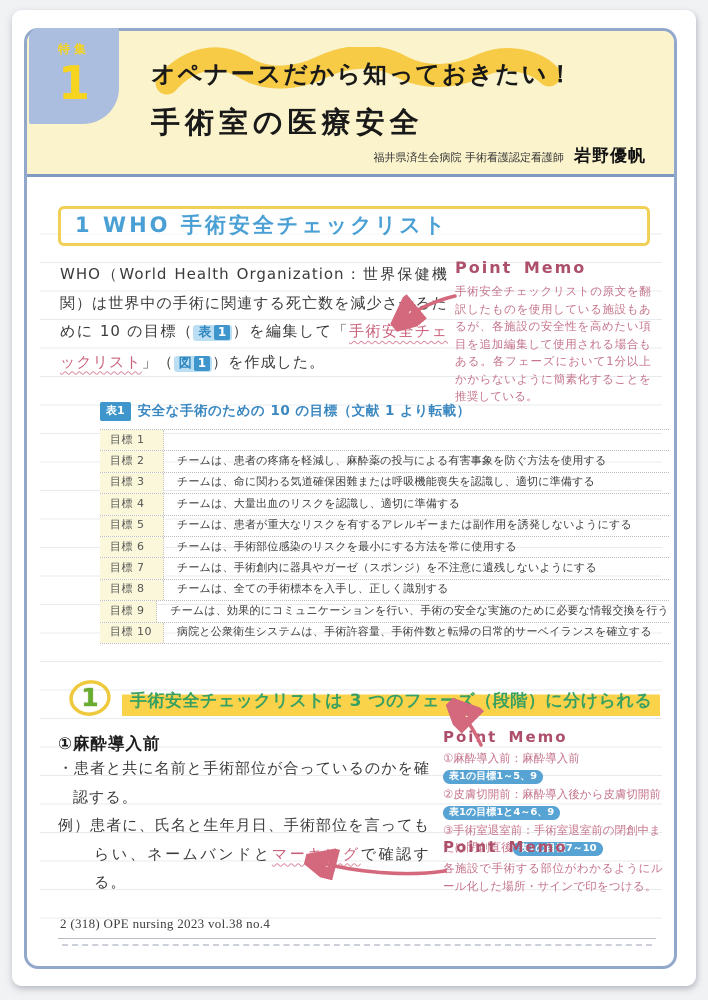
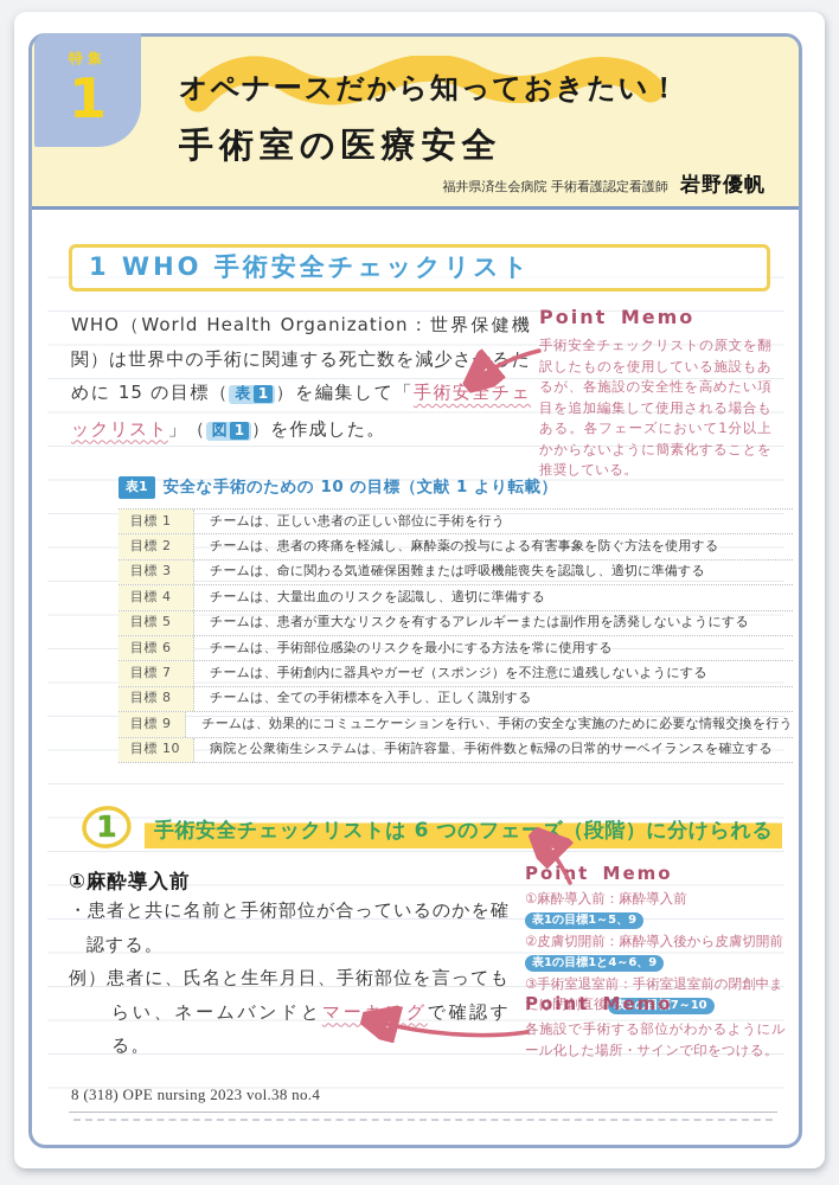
  オペナースだから知っておきたい！
  手術室の医療安全
  福井県済生会病院 手術看護認定看護師 岩野優帆
  特集
  1
  1 WHO 手術安全チェックリスト
- WHO（World Health Organization：世界保健機関）は世界中の手術に関連する死亡数を減少させるために 10 の目標（ 表 1 ）を編集して「手術安全チェックリスト」（ 図 1 ）を作成した。
+ WHO（World Health Organization：世界保健機関）は世界中の手術に関連する死亡数を減少させるために 15 の目標（ 表 1 ）を編集して「手術安全チェックリスト」（ 図 1 ）を作成した。
  Point Memo
  手術安全チェックリストの原文を翻訳したものを使用している施設もあるが、各施設の安全性を高めたい項目を追加編集して使用される場合もある。各フェーズにおいて1分以上かからないように簡素化することを推奨している。
  表1
  安全な手術のための 10 の目標（文献 1 より転載）
  目標 1
+ チームは、正しい患者の正しい部位に手術を行う
  目標 2
  チームは、患者の疼痛を軽減し、麻酔薬の投与による有害事象を防ぐ方法を使用する
  目標 3
  チームは、命に関わる気道確保困難または呼吸機能喪失を認識し、適切に準備する
  目標 4
  チームは、大量出血のリスクを認識し、適切に準備する
  目標 5
  チームは、患者が重大なリスクを有するアレルギーまたは副作用を誘発しないようにする
  目標 6
  チームは、手術部位感染のリスクを最小にする方法を常に使用する
  目標 7
  チームは、手術創内に器具やガーゼ（スポンジ）を不注意に遺残しないようにする
  目標 8
  チームは、全ての手術標本を入手し、正しく識別する
  目標 9
  チームは、効果的にコミュニケーションを行い、手術の安全な実施のために必要な情報交換を行う
  目標 10
  病院と公衆衛生システムは、手術許容量、手術件数と転帰の日常的サーベイランスを確立する
  1
- 手術安全チェックリストは 3 つのフェーズ（段階）に分けられる
+ 手術安全チェックリストは 6 つのフェーズ（段階）に分けられる
  ①麻酔導入前
  ・患者と共に名前と手術部位が合っているのかを確認する。
  例）患者に、氏名と生年月日、手術部位を言ってもらい、ネームバンドとマーキングで確認する。
  Point Memo
  ①麻酔導入前：麻酔導入前表1の目標1～5、9
  ②皮膚切開前：麻酔導入後から皮膚切開前表1の目標1と4～6、9
  ③手術室退室前：手術室退室前の閉創中または閉創直後 表1の目標7～10
  Point Memo
  各施設で手術する部位がわかるようにルール化した場所・サインで印をつける。
- 2 (318) OPE nursing 2023 vol.38 no.4
+ 8 (318) OPE nursing 2023 vol.38 no.4
